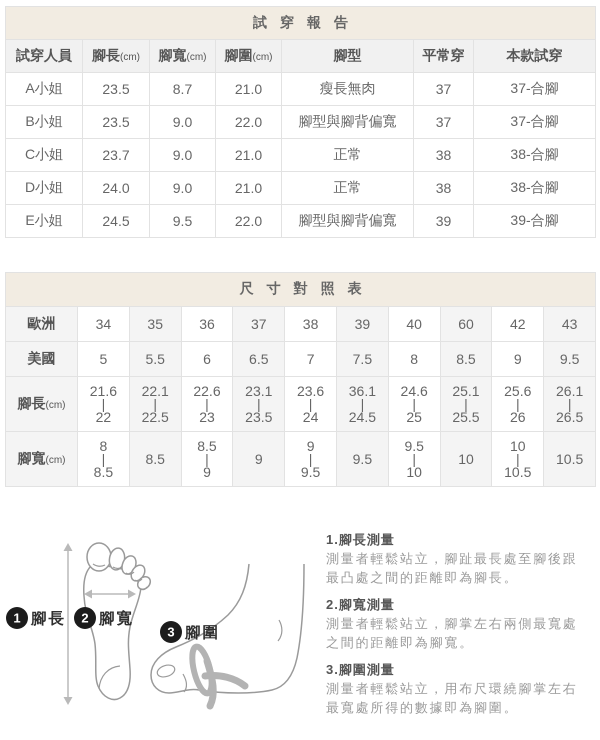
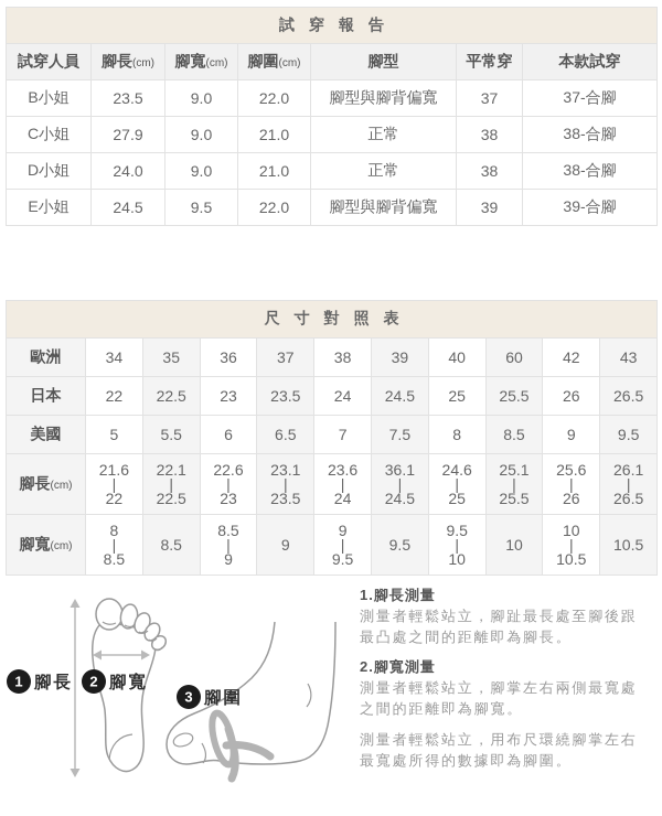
  試穿報告
  試穿人員	腳長(cm)	腳寬(cm)	腳圍(cm)	腳型	平常穿	本款試穿
- A小姐	23.5	8.7	21.0	瘦長無肉	37	37-合腳
  B小姐	23.5	9.0	22.0	腳型與腳背偏寬	37	37-合腳
- C小姐	23.7	9.0	21.0	正常	38	38-合腳
+ C小姐	27.9	9.0	21.0	正常	38	38-合腳
  D小姐	24.0	9.0	21.0	正常	38	38-合腳
  E小姐	24.5	9.5	22.0	腳型與腳背偏寬	39	39-合腳
  尺寸對照表
  歐洲	34	35	36	37	38	39	40	60	42	43
+ 日本	22	22.5	23	23.5	24	24.5	25	25.5	26	26.5
  美國	5	5.5	6	6.5	7	7.5	8	8.5	9	9.5
  腳長(cm)	21.6 | 22	22.1 | 22.5	22.6 | 23	23.1 | 23.5	23.6 | 24	36.1 | 24.5	24.6 | 25	25.1 | 25.5	25.6 | 26	26.1 | 26.5
  腳寬(cm)	8 | 8.5	8.5	8.5 | 9	9	9 | 9.5	9.5	9.5 | 10	10	10 | 10.5	10.5
  1
  腳長
  2
  腳寬
  3
  腳圍
  1.腳長測量
  測量者輕鬆站立，腳趾最長處至腳後跟最凸處之間的距離即為腳長。
  2.腳寬測量
  測量者輕鬆站立，腳掌左右兩側最寬處之間的距離即為腳寬。
- 3.腳圍測量
  測量者輕鬆站立，用布尺環繞腳掌左右最寬處所得的數據即為腳圍。
